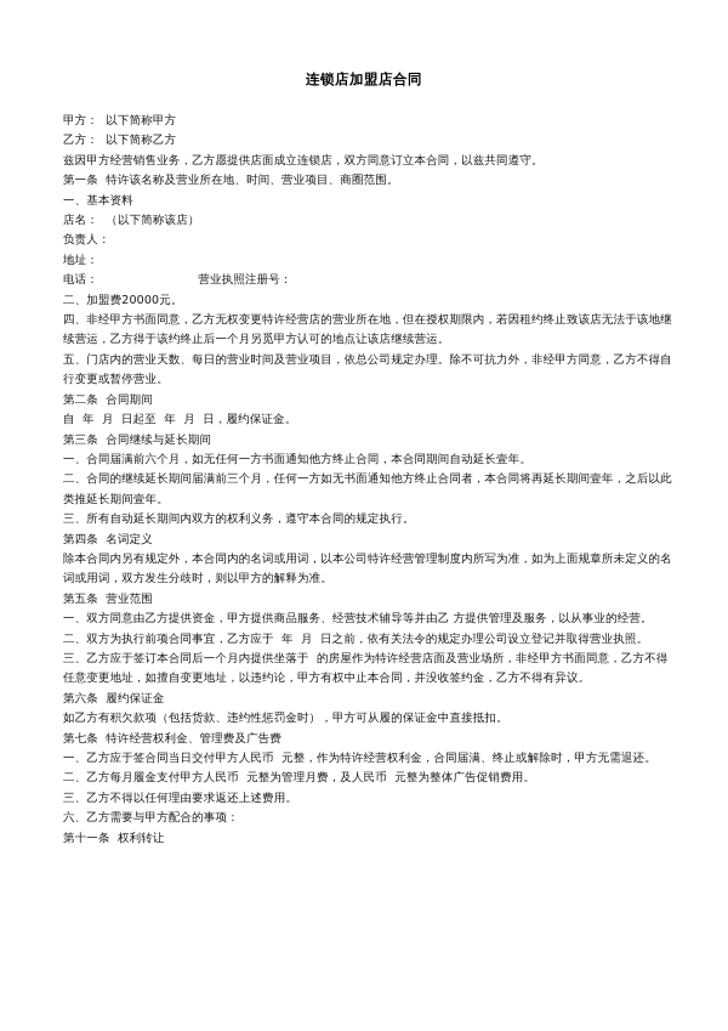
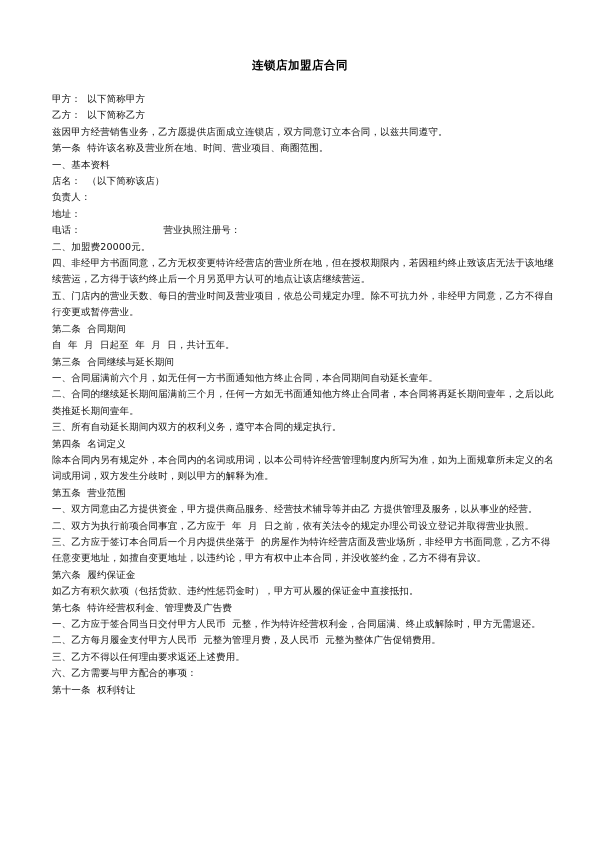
  连锁店加盟店合同
  甲方： 以下简称甲方
  乙方： 以下简称乙方
  兹因甲方经营销售业务，乙方愿提供店面成立连锁店，双方同意订立本合同，以兹共同遵守。
  第一条 特许该名称及营业所在地、时间、营业项目、商圈范围。
  一、基本资料
  店名： （以下简称该店）
  负责人：
  地址：
  电话： 营业执照注册号：
  二、加盟费20000元。
  四、非经甲方书面同意，乙方无权变更特许经营店的营业所在地，但在授权期限内，若因租约终止致该店无法于该地继续营运，乙方得于该约终止后一个月另觅甲方认可的地点让该店继续营运。
  五、门店内的营业天数、每日的营业时间及营业项目，依总公司规定办理。除不可抗力外，非经甲方同意，乙方不得自行变更或暂停营业。
  第二条 合同期间
- 自 年 月 日起至 年 月 日，履约保证金。
+ 自 年 月 日起至 年 月 日，共计五年。
  第三条 合同继续与延长期间
  一、合同届满前六个月，如无任何一方书面通知他方终止合同，本合同期间自动延长壹年。
  二、合同的继续延长期间届满前三个月，任何一方如无书面通知他方终止合同者，本合同将再延长期间壹年，之后以此类推延长期间壹年。
  三、所有自动延长期间内双方的权利义务，遵守本合同的规定执行。
  第四条 名词定义
  除本合同内另有规定外，本合同内的名词或用词，以本公司特许经营管理制度内所写为准，如为上面规章所未定义的名词或用词，双方发生分歧时，则以甲方的解释为准。
  第五条 营业范围
  一、双方同意由乙方提供资金，甲方提供商品服务、经营技术辅导等并由乙 方提供管理及服务，以从事业的经营。
  二、双方为执行前项合同事宜，乙方应于 年 月 日之前，依有关法令的规定办理公司设立登记并取得营业执照。
  三、乙方应于签订本合同后一个月内提供坐落于 的房屋作为特许经营店面及营业场所，非经甲方书面同意，乙方不得任意变更地址，如擅自变更地址，以违约论，甲方有权中止本合同，并没收签约金，乙方不得有异议。
  第六条 履约保证金
  如乙方有积欠款项（包括货款、违约性惩罚金时），甲方可从履的保证金中直接抵扣。
  第七条 特许经营权利金、管理费及广告费
  一、乙方应于签合同当日交付甲方人民币 元整，作为特许经营权利金，合同届满、终止或解除时，甲方无需退还。
  二、乙方每月履金支付甲方人民币 元整为管理月费，及人民币 元整为整体广告促销费用。
  三、乙方不得以任何理由要求返还上述费用。
  六、乙方需要与甲方配合的事项：
  第十一条 权利转让
